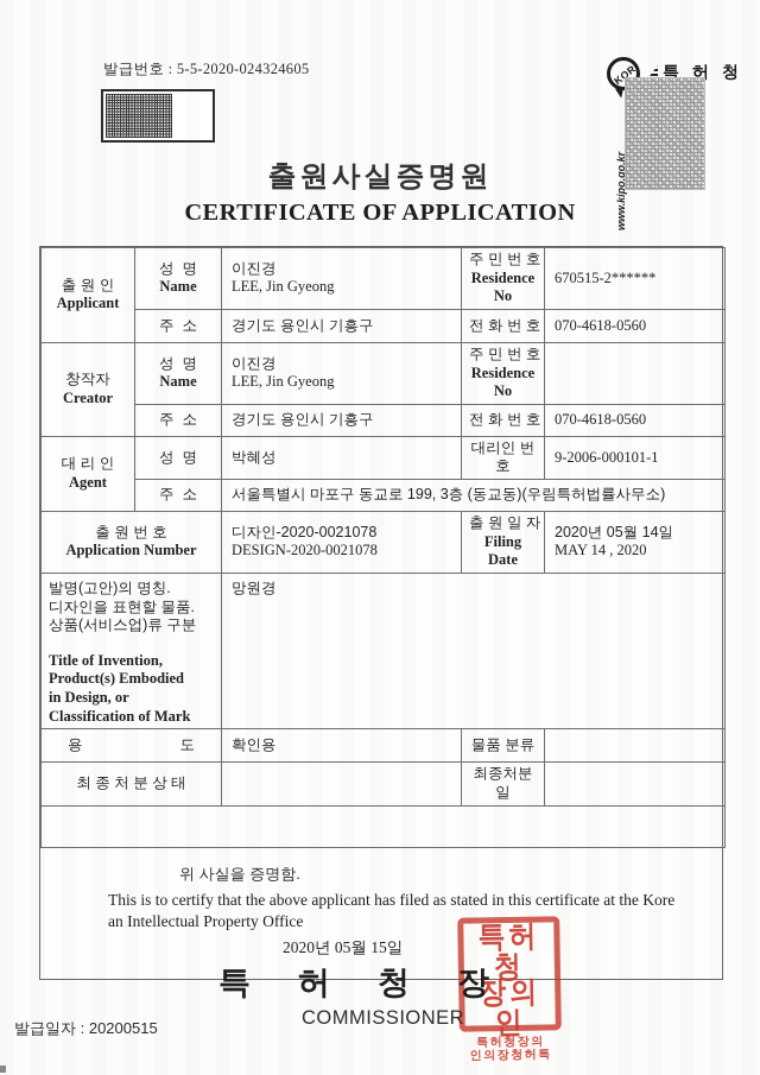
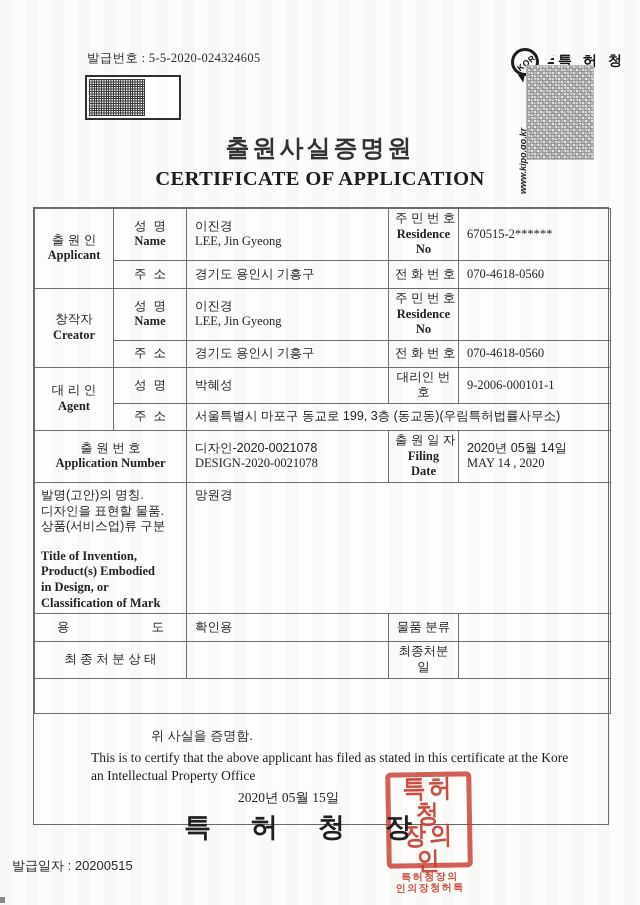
  특허청장
- COMMISSIONER
  특허청
  장의인
  특허청장의
  인의장청허특
